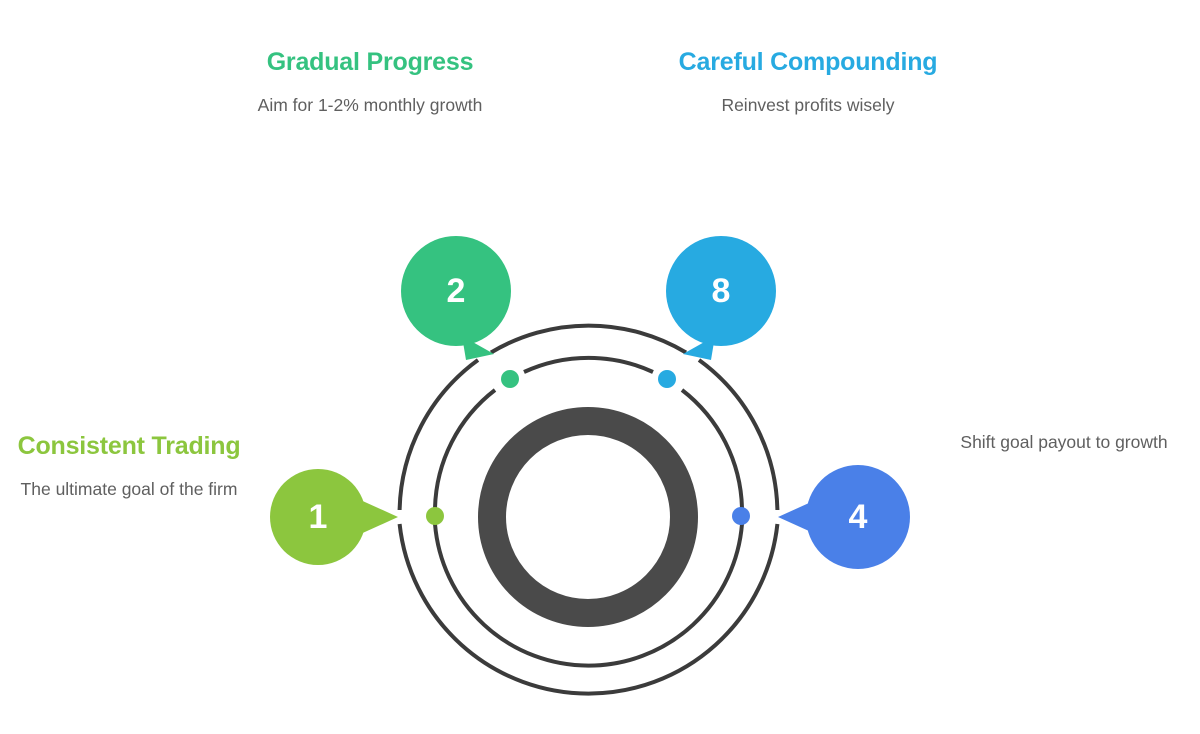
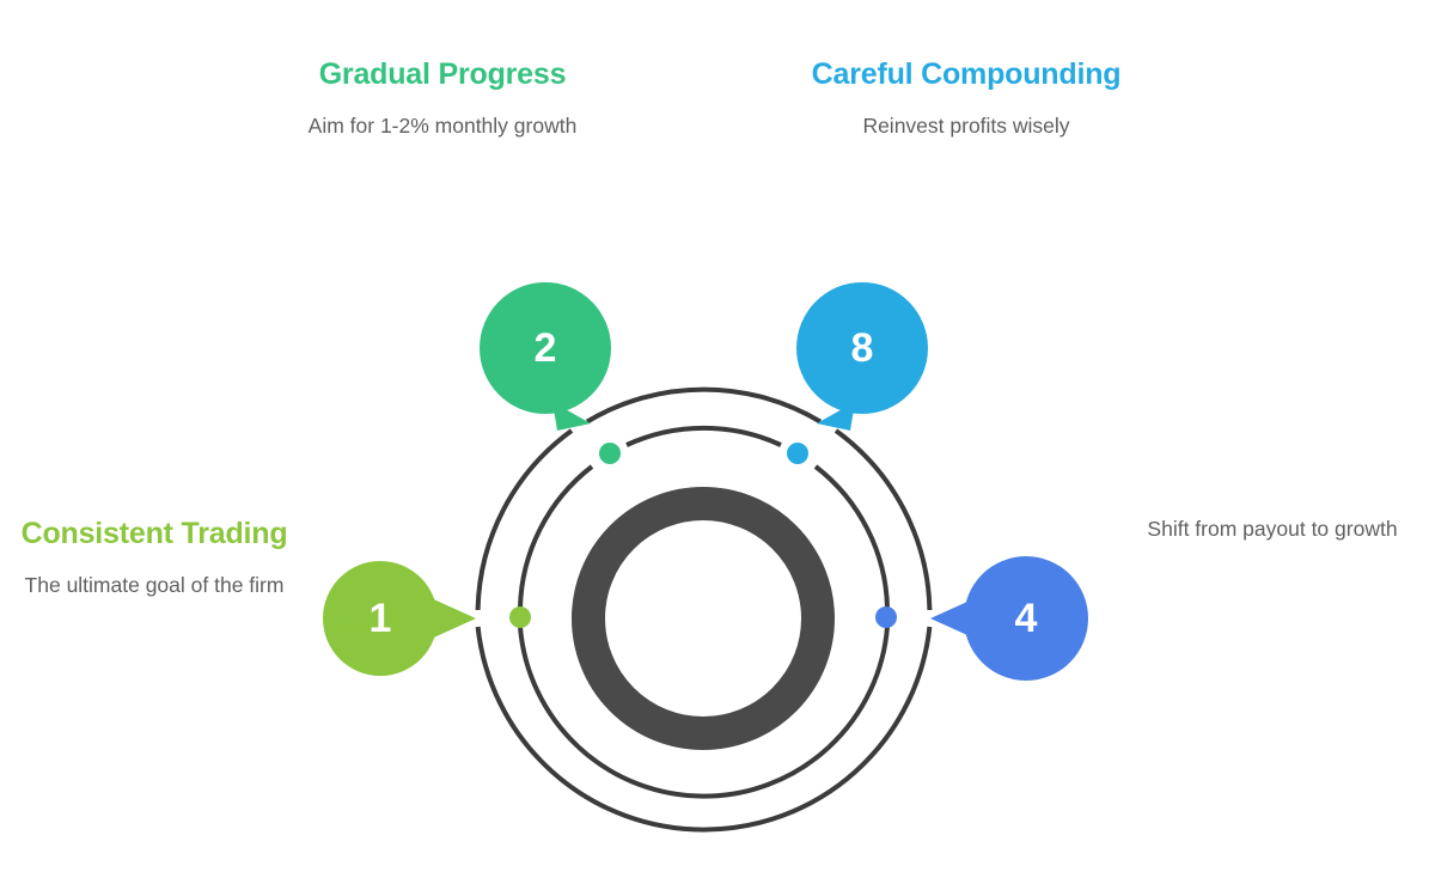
  1
  2
  8
  4
  Consistent Trading
  The ultimate goal of the firm
  Gradual Progress
  Aim for 1-2% monthly growth
  Careful Compounding
  Reinvest profits wisely
- Shift goal payout to growth
+ Shift from payout to growth
